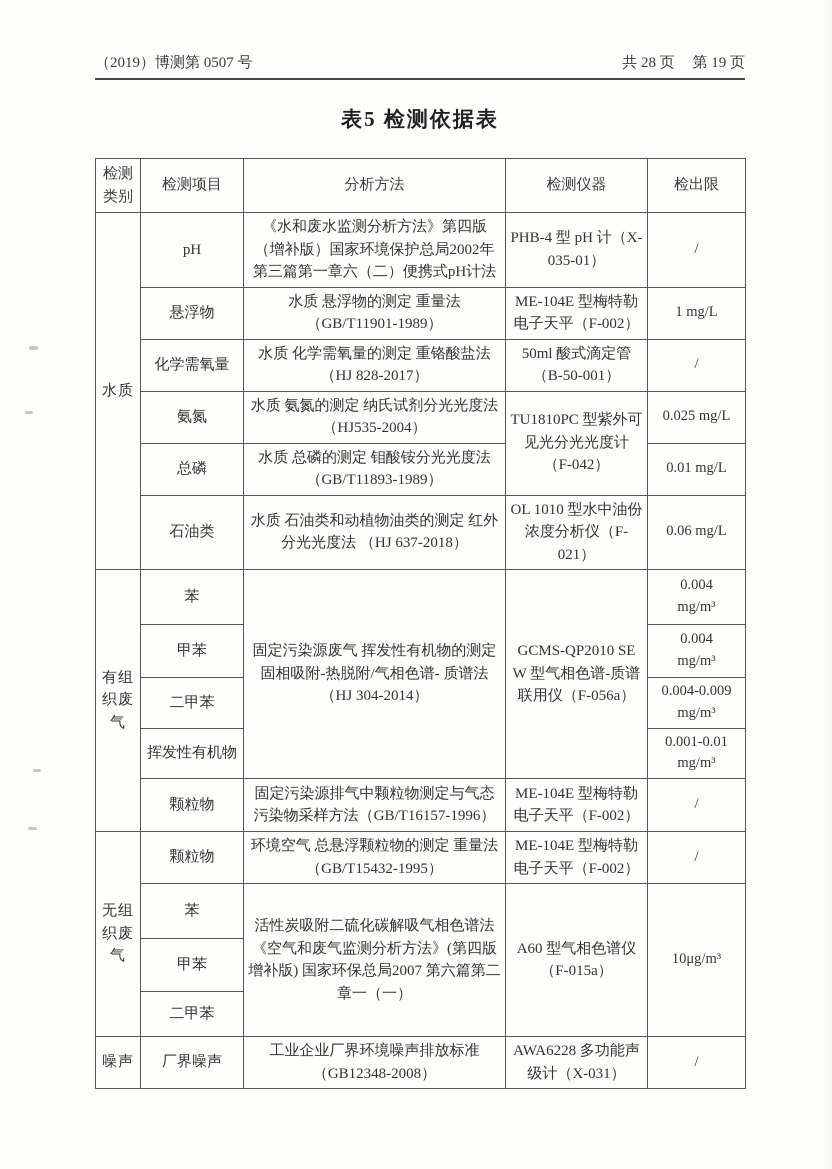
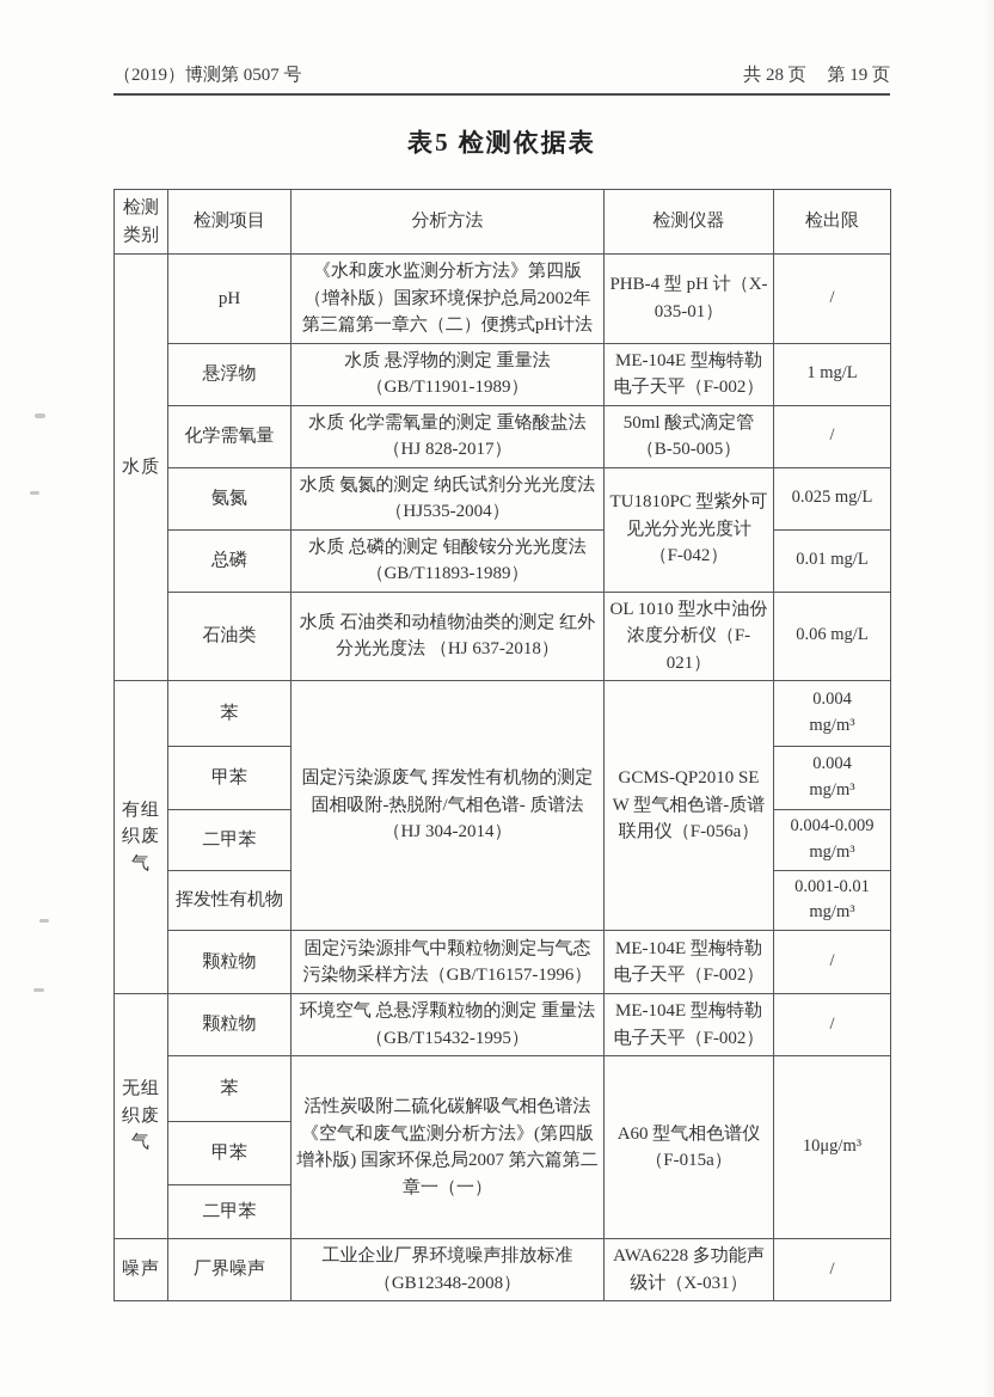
  （2019）博测第 0507 号
  共 28 页 第 19 页
  表5 检测依据表
  检测类别	检测项目	分析方法	检测仪器	检出限
  水质	pH	《水和废水监测分析方法》第四版（增补版）国家环境保护总局2002年 第三篇第一章六（二）便携式pH计法	PHB-4 型 pH 计（X-035-01）	/
  悬浮物	水质 悬浮物的测定 重量法（GB/T11901-1989）	ME-104E 型梅特勒电子天平（F-002）	1 mg/L
- 化学需氧量	水质 化学需氧量的测定 重铬酸盐法（HJ 828-2017）	50ml 酸式滴定管（B-50-001）	/
+ 化学需氧量	水质 化学需氧量的测定 重铬酸盐法（HJ 828-2017）	50ml 酸式滴定管（B-50-005）	/
  氨氮	水质 氨氮的测定 纳氏试剂分光光度法（HJ535-2004）	TU1810PC 型紫外可见光分光光度计（F-042）	0.025 mg/L
  总磷	水质 总磷的测定 钼酸铵分光光度法（GB/T11893-1989）	0.01 mg/L
  石油类	水质 石油类和动植物油类的测定 红外分光光度法 （HJ 637-2018）	OL 1010 型水中油份浓度分析仪（F-021）	0.06 mg/L
  有组织废气	苯	固定污染源废气 挥发性有机物的测定 固相吸附-热脱附/气相色谱- 质谱法（HJ 304-2014）	GCMS-QP2010 SE W 型气相色谱-质谱联用仪（F-056a）	0.004 mg/m³
  甲苯	0.004 mg/m³
  二甲苯	0.004-0.009 mg/m³
  挥发性有机物	0.001-0.01 mg/m³
  颗粒物	固定污染源排气中颗粒物测定与气态污染物采样方法（GB/T16157-1996）	ME-104E 型梅特勒电子天平（F-002）	/
  无组织废气	颗粒物	环境空气 总悬浮颗粒物的测定 重量法（GB/T15432-1995）	ME-104E 型梅特勒电子天平（F-002）	/
  苯	活性炭吸附二硫化碳解吸气相色谱法《空气和废气监测分析方法》(第四版增补版) 国家环保总局2007 第六篇第二章一（一）	A60 型气相色谱仪（F-015a）	10μg/m³
  甲苯
  二甲苯
  噪声	厂界噪声	工业企业厂界环境噪声排放标准（GB12348-2008）	AWA6228 多功能声级计（X-031）	/
